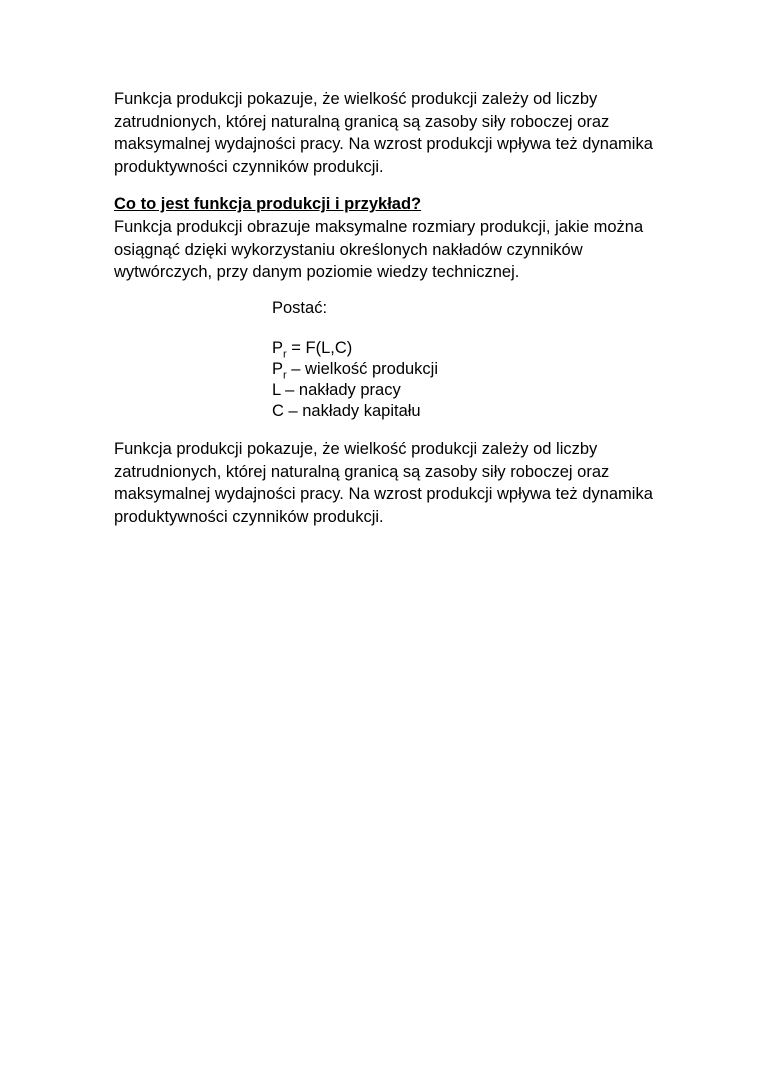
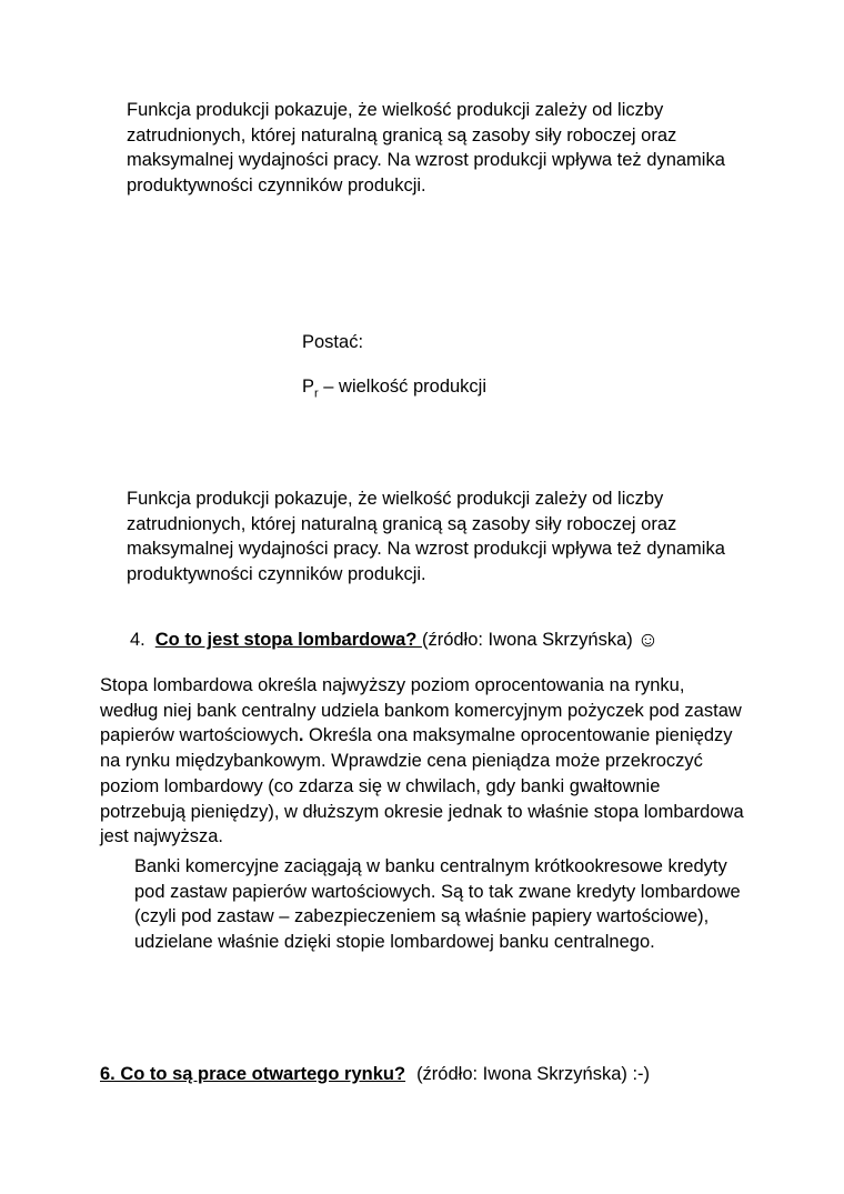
  Funkcja produkcji pokazuje, że wielkość produkcji zależy od liczby zatrudnionych, której naturalną granicą są zasoby siły roboczej oraz maksymalnej wydajności pracy. Na wzrost produkcji wpływa też dynamika produktywności czynników produkcji.
- Co to jest funkcja produkcji i przykład?
- Funkcja produkcji obrazuje maksymalne rozmiary produkcji, jakie można osiągnąć dzięki wykorzystaniu określonych nakładów czynników wytwórczych, przy danym poziomie wiedzy technicznej.
  Postać:
- Pr = F(L,C)
  Pr – wielkość produkcji
- L – nakłady pracy
- C – nakłady kapitału
  Funkcja produkcji pokazuje, że wielkość produkcji zależy od liczby zatrudnionych, której naturalną granicą są zasoby siły roboczej oraz maksymalnej wydajności pracy. Na wzrost produkcji wpływa też dynamika produktywności czynników produkcji.
+ 4. Co to jest stopa lombardowa? (źródło: Iwona Skrzyńska) ☺
+ Stopa lombardowa określa najwyższy poziom oprocentowania na rynku, według niej bank centralny udziela bankom komercyjnym pożyczek pod zastaw papierów wartościowych. Określa ona maksymalne oprocentowanie pieniędzy na rynku międzybankowym. Wprawdzie cena pieniądza może przekroczyć poziom lombardowy (co zdarza się w chwilach, gdy banki gwałtownie potrzebują pieniędzy), w dłuższym okresie jednak to właśnie stopa lombardowa jest najwyższa.
+ Banki komercyjne zaciągają w banku centralnym krótkookresowe kredyty pod zastaw papierów wartościowych. Są to tak zwane kredyty lombardowe (czyli pod zastaw – zabezpieczeniem są właśnie papiery wartościowe), udzielane właśnie dzięki stopie lombardowej banku centralnego.
+ 6. Co to są prace otwartego rynku? (źródło: Iwona Skrzyńska) :-)
